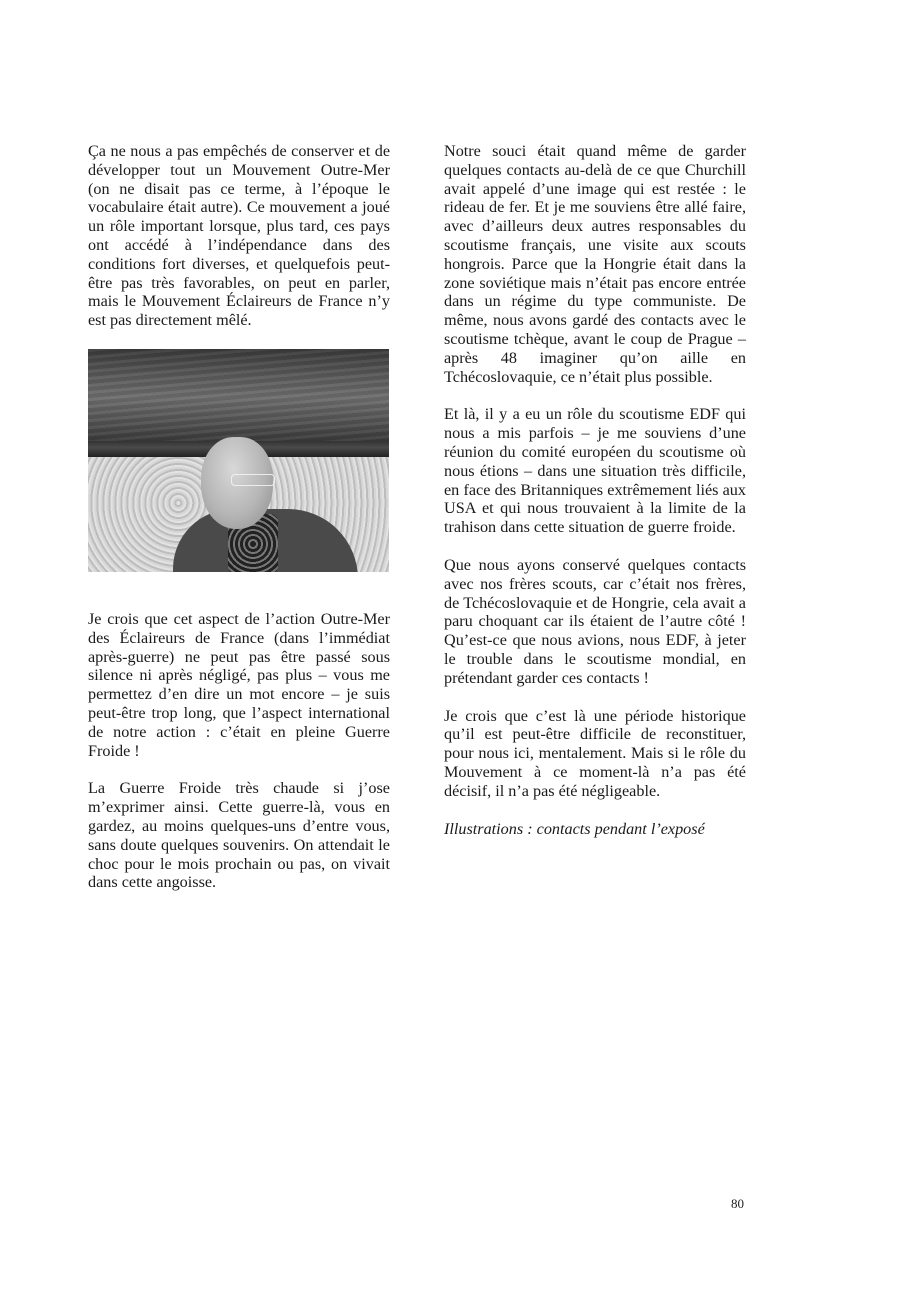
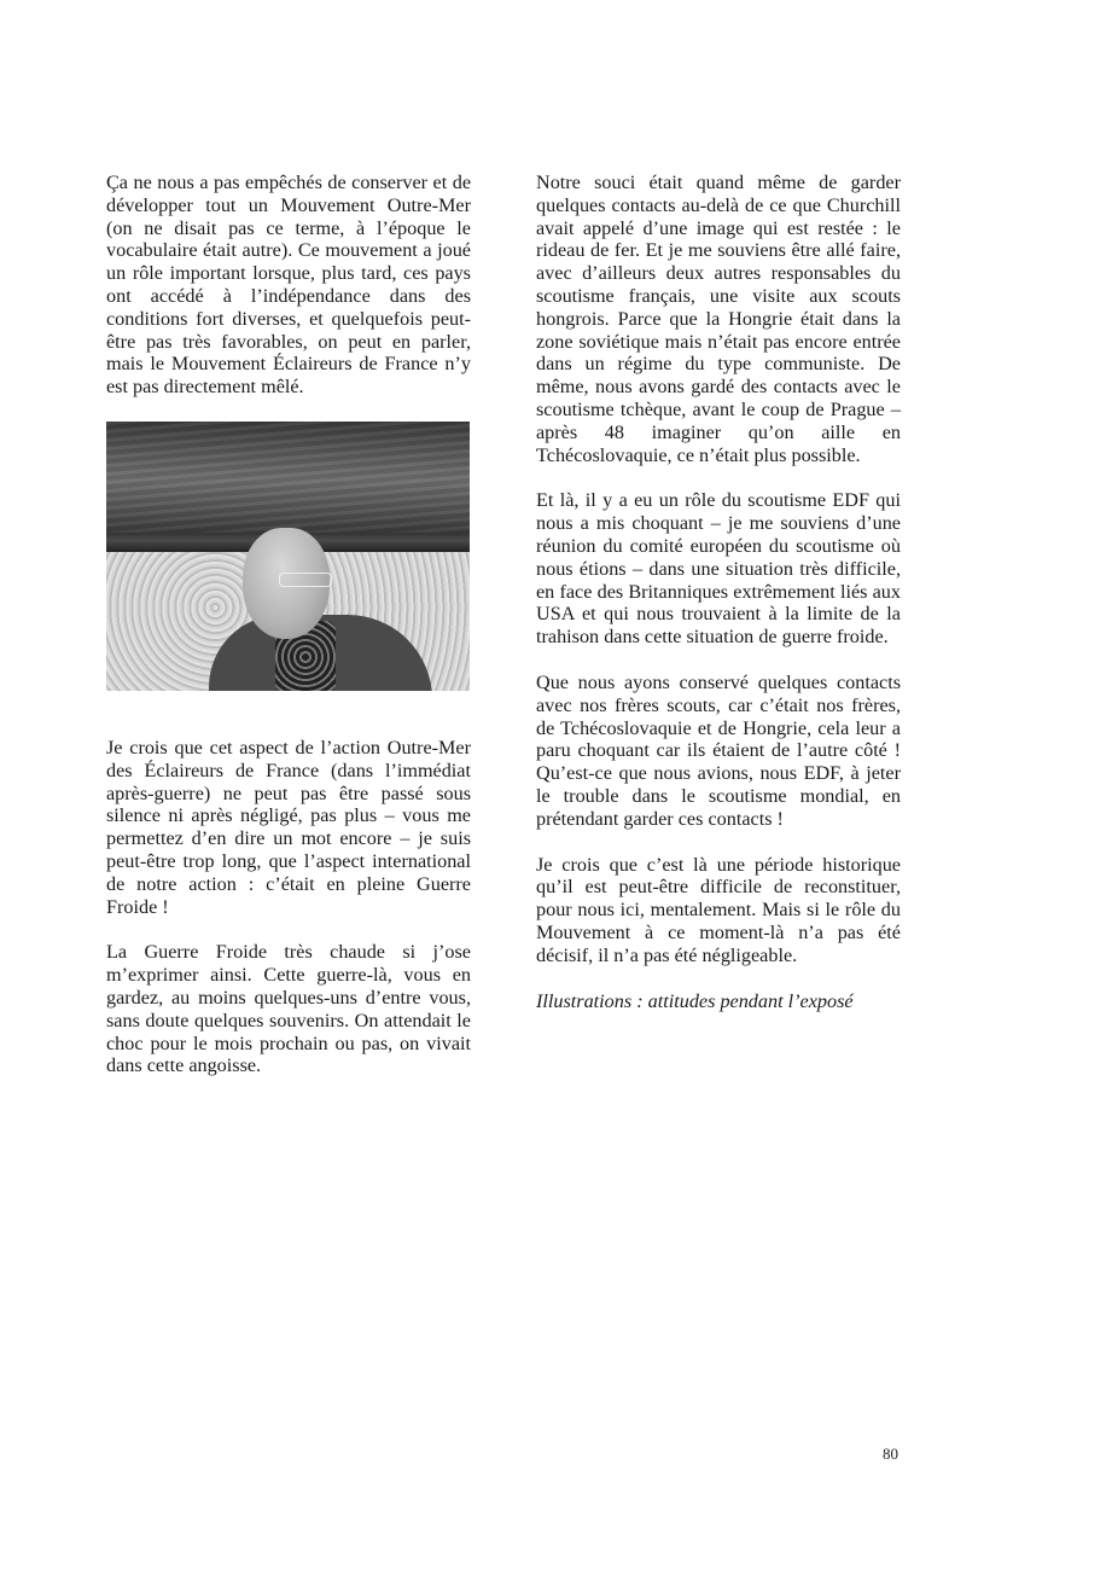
  Ça ne nous a pas empêchés de conserver et de développer tout un Mouvement Outre-Mer (on ne disait pas ce terme, à l’époque le vocabulaire était autre). Ce mouvement a joué un rôle important lorsque, plus tard, ces pays ont accédé à l’indépendance dans des conditions fort diverses, et quelquefois peut-être pas très favorables, on peut en parler, mais le Mouvement Éclaireurs de France n’y est pas directement mêlé.
  Je crois que cet aspect de l’action Outre-Mer des Éclaireurs de France (dans l’immédiat après-guerre) ne peut pas être passé sous silence ni après négligé, pas plus – vous me permettez d’en dire un mot encore – je suis peut-être trop long, que l’aspect international de notre action : c’était en pleine Guerre Froide !
  La Guerre Froide très chaude si j’ose m’exprimer ainsi. Cette guerre-là, vous en gardez, au moins quelques-uns d’entre vous, sans doute quelques souvenirs. On attendait le choc pour le mois prochain ou pas, on vivait dans cette angoisse.
  Notre souci était quand même de garder quelques contacts au-delà de ce que Churchill avait appelé d’une image qui est restée : le rideau de fer. Et je me souviens être allé faire, avec d’ailleurs deux autres responsables du scoutisme français, une visite aux scouts hongrois. Parce que la Hongrie était dans la zone soviétique mais n’était pas encore entrée dans un régime du type communiste. De même, nous avons gardé des contacts avec le scoutisme tchèque, avant le coup de Prague – après 48 imaginer qu’on aille en Tchécoslovaquie, ce n’était plus possible.
- Et là, il y a eu un rôle du scoutisme EDF qui nous a mis parfois – je me souviens d’une réunion du comité européen du scoutisme où nous étions – dans une situation très difficile, en face des Britanniques extrêmement liés aux USA et qui nous trouvaient à la limite de la trahison dans cette situation de guerre froide.
+ Et là, il y a eu un rôle du scoutisme EDF qui nous a mis choquant – je me souviens d’une réunion du comité européen du scoutisme où nous étions – dans une situation très difficile, en face des Britanniques extrêmement liés aux USA et qui nous trouvaient à la limite de la trahison dans cette situation de guerre froide.
- Que nous ayons conservé quelques contacts avec nos frères scouts, car c’était nos frères, de Tchécoslovaquie et de Hongrie, cela avait a paru choquant car ils étaient de l’autre côté ! Qu’est-ce que nous avions, nous EDF, à jeter le trouble dans le scoutisme mondial, en prétendant garder ces contacts !
+ Que nous ayons conservé quelques contacts avec nos frères scouts, car c’était nos frères, de Tchécoslovaquie et de Hongrie, cela leur a paru choquant car ils étaient de l’autre côté ! Qu’est-ce que nous avions, nous EDF, à jeter le trouble dans le scoutisme mondial, en prétendant garder ces contacts !
  Je crois que c’est là une période historique qu’il est peut-être difficile de reconstituer, pour nous ici, mentalement. Mais si le rôle du Mouvement à ce moment-là n’a pas été décisif, il n’a pas été négligeable.
- Illustrations : contacts pendant l’exposé
+ Illustrations : attitudes pendant l’exposé
  80
